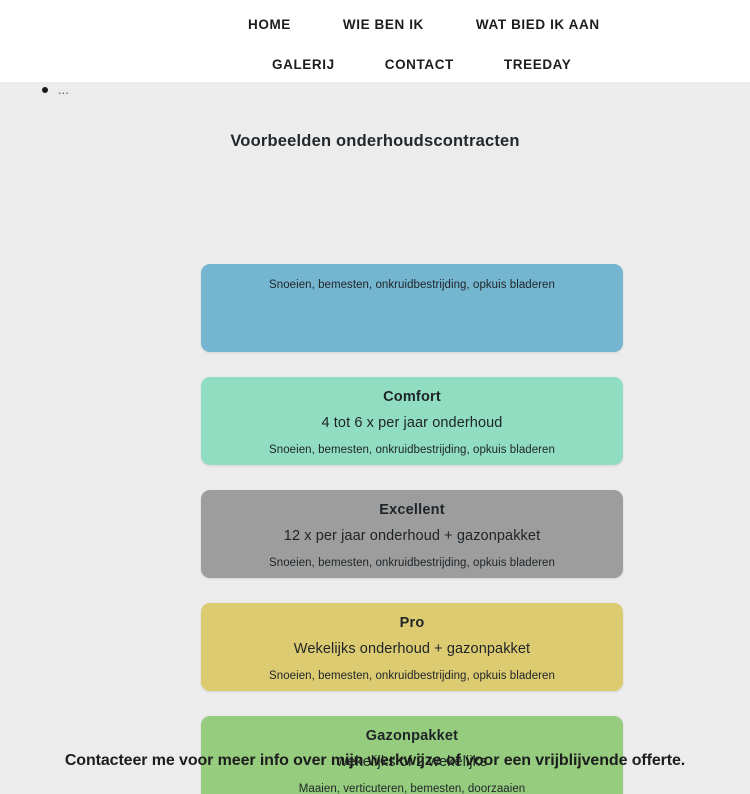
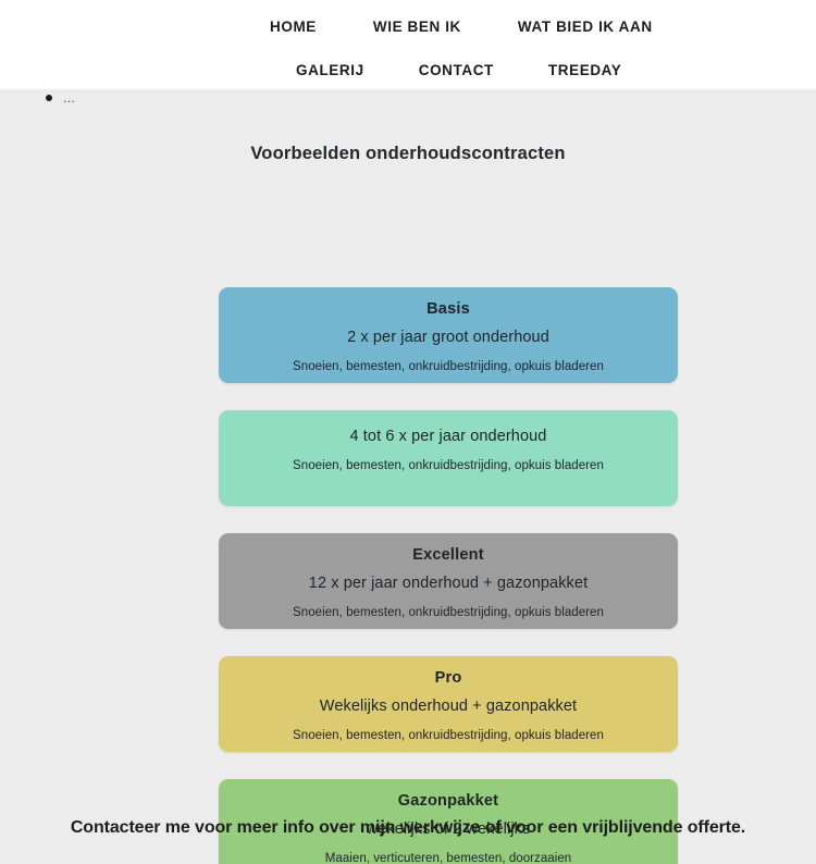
  HOME
  WIE BEN IK
  WAT BIED IK AAN
  GALERIJ
  CONTACT
  TREEDAY
  ...
  Voorbeelden onderhoudscontracten
+ Basis
+ 2 x per jaar groot onderhoud
  Snoeien, bemesten, onkruidbestrijding, opkuis bladeren
- Comfort
  4 tot 6 x per jaar onderhoud
  Snoeien, bemesten, onkruidbestrijding, opkuis bladeren
  Excellent
  12 x per jaar onderhoud + gazonpakket
  Snoeien, bemesten, onkruidbestrijding, opkuis bladeren
  Pro
  Wekelijks onderhoud + gazonpakket
  Snoeien, bemesten, onkruidbestrijding, opkuis bladeren
  Gazonpakket
  wekelijks of 2 wekelijks
  Maaien, verticuteren, bemesten, doorzaaien
  Contacteer me voor meer info over mijn werkwijze of voor een vrijblijvende offerte.
